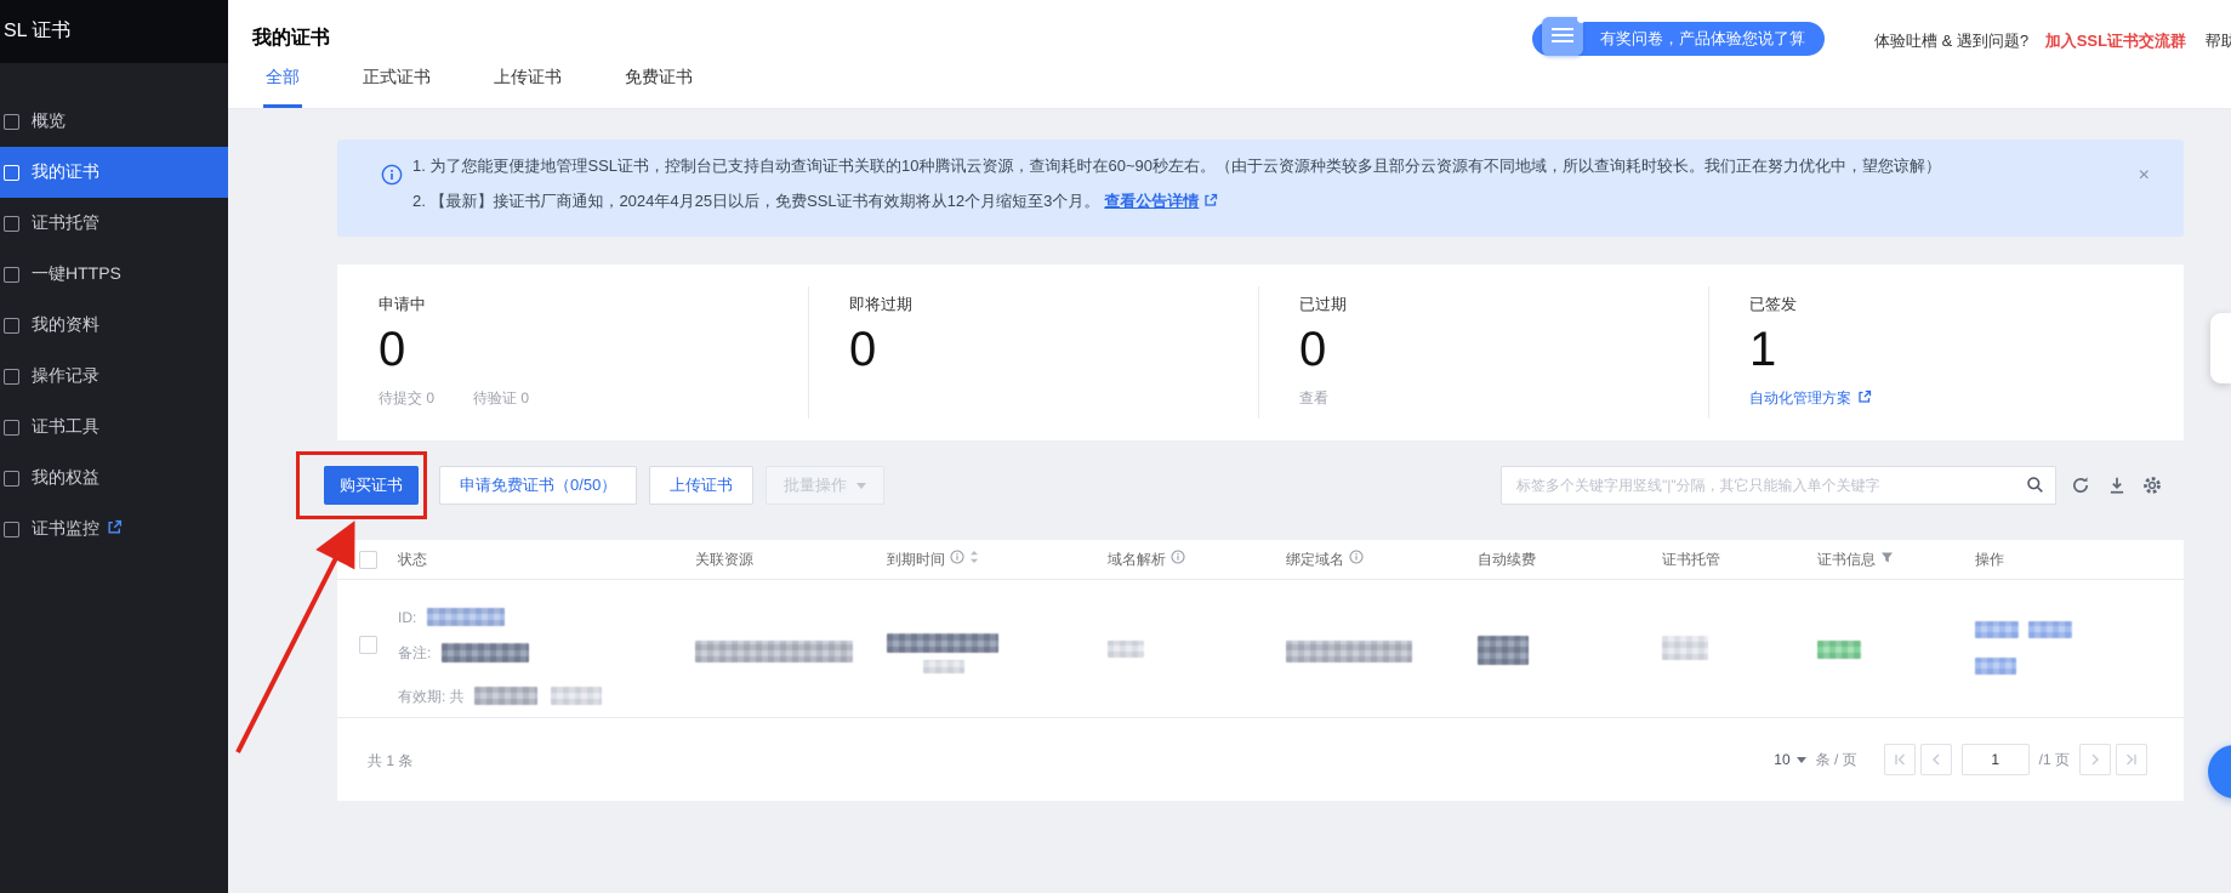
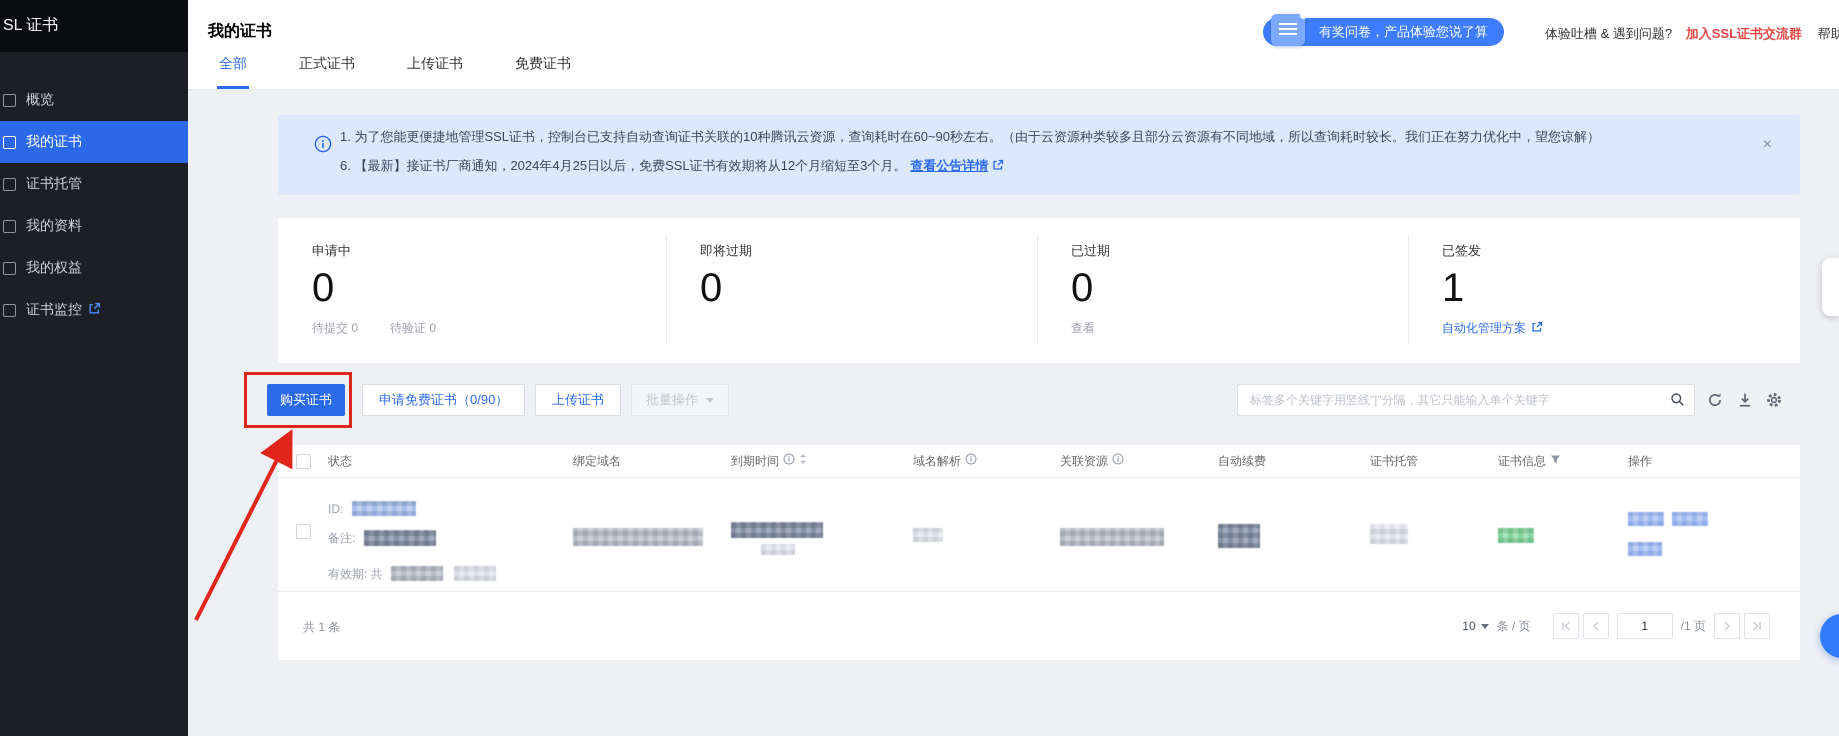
  SL 证书
  概览
  我的证书
  证书托管
- 一键HTTPS
  我的资料
- 操作记录
- 证书工具
  我的权益
  证书监控
  我的证书
  全部
  正式证书
  上传证书
  免费证书
  有奖问卷，产品体验您说了算
  体验吐槽 & 遇到问题? 加入SSL证书交流群 帮助
  1. 为了您能更便捷地管理SSL证书，控制台已支持自动查询证书关联的10种腾讯云资源，查询耗时在60~90秒左右。（由于云资源种类较多且部分云资源有不同地域，所以查询耗时较长。我们正在努力优化中，望您谅解）
- 2. 【最新】接证书厂商通知，2024年4月25日以后，免费SSL证书有效期将从12个月缩短至3个月。 查看公告详情
+ 6. 【最新】接证书厂商通知，2024年4月25日以后，免费SSL证书有效期将从12个月缩短至3个月。 查看公告详情
  ×
  申请中
  0
  待提交 0
  待验证 0
  即将过期
  0
  已过期
  0
  查看
  已签发
  1
  自动化管理方案
  购买证书
- 申请免费证书（0/50）
+ 申请免费证书（0/90）
  上传证书
  批量操作
  标签多个关键字用竖线"|"分隔，其它只能输入单个关键字
  状态
- 关联资源
+ 绑定域名
  到期时间
  域名解析
- 绑定域名
+ 关联资源
  自动续费
  证书托管
  证书信息
  操作
  ID:
  备注:
  有效期: 共
  共 1 条
  10
  条 / 页
  1
  /1 页
